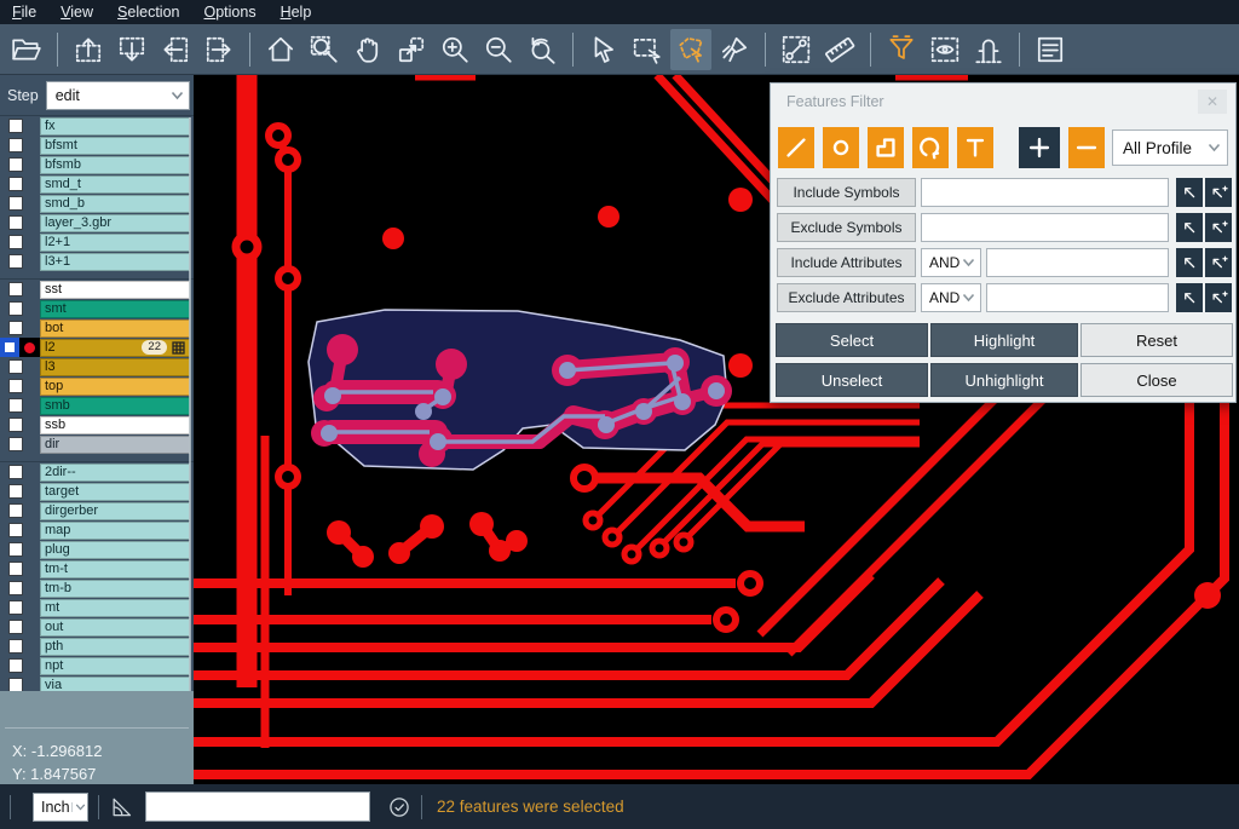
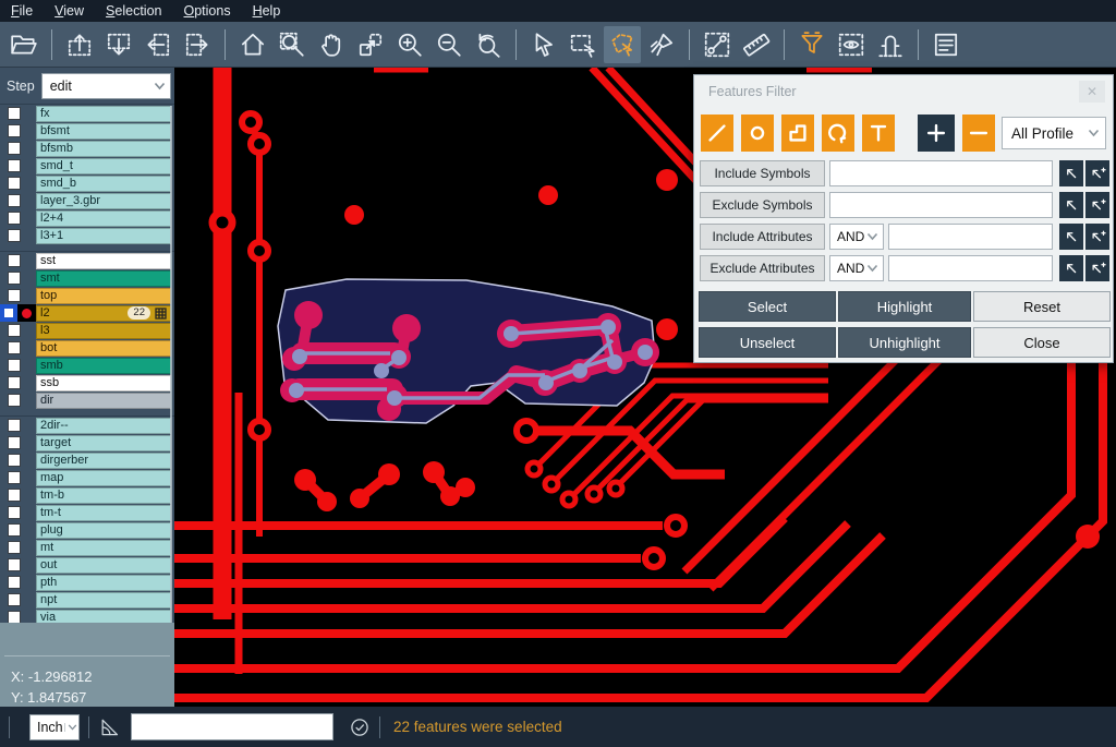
  File
  View
  Selection
  Options
  Help
  Step
  edit
  fx
  bfsmt
  bfsmb
  smd_t
  smd_b
  layer_3.gbr
- l2+1
+ l2+4
  l3+1
  sst
  smt
- bot
+ top
  l2
  22
  l3
- top
+ bot
  smb
  ssb
  dir
  2dir--
  target
  dirgerber
  map
- plug
+ tm-b
  tm-t
- tm-b
+ plug
  mt
  out
  pth
  npt
  via
  X: -1.296812
  Y: 1.847567
  Features Filter
  ✕
  All Profile
  Include Symbols
  Exclude Symbols
  Include Attributes
  AND
  Exclude Attributes
  AND
  Select
  Highlight
  Reset
  Unselect
  Unhighlight
  Close
  Inch
  22 features were selected
